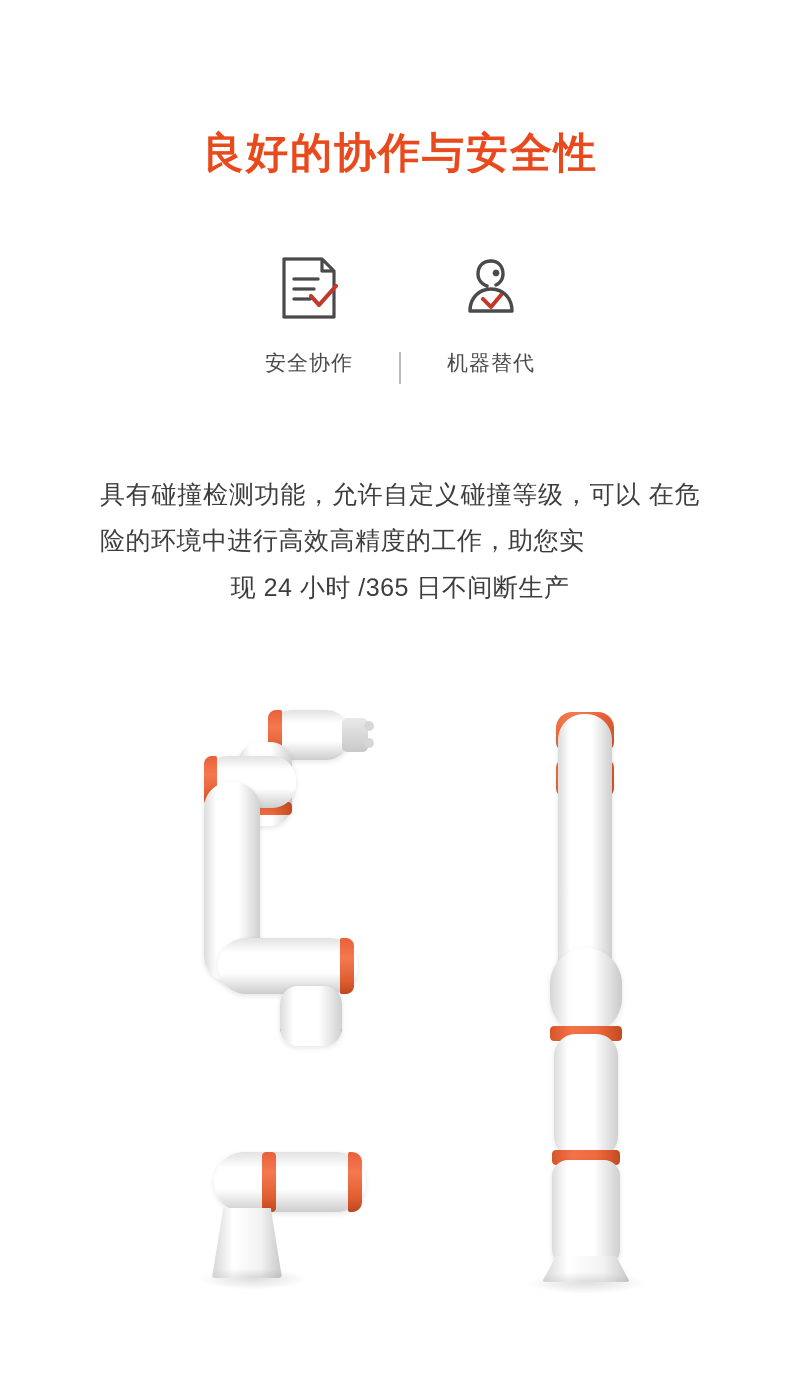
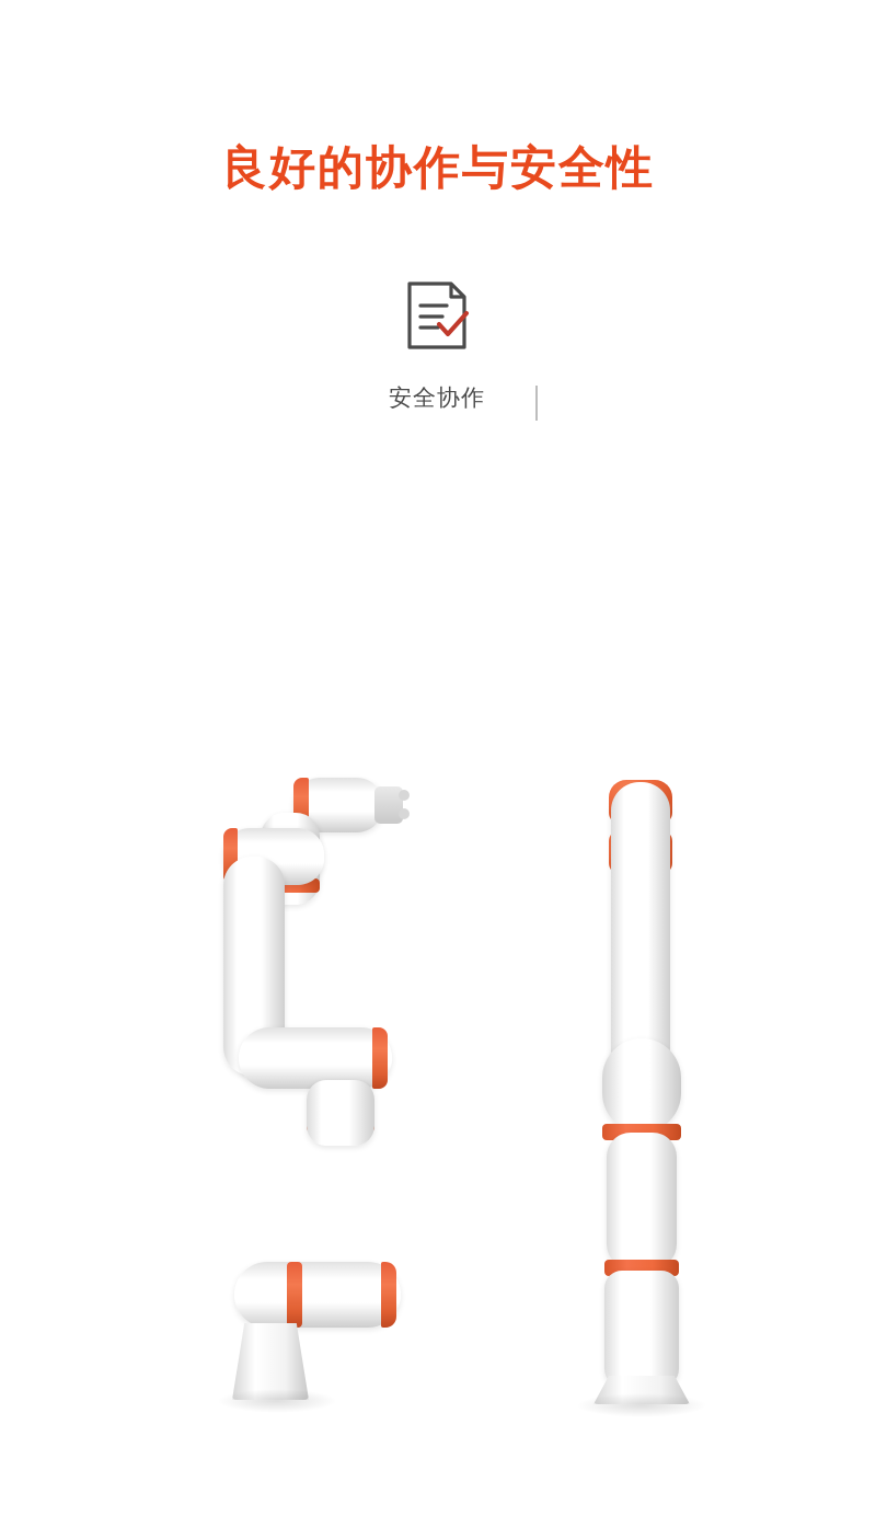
  良好的协作与安全性
  安全协作
- 机器替代
- 具有碰撞检测功能，允许自定义碰撞等级，可以 在危险的环境中进行高效高精度的工作，助您实
- 现 24 小时 /365 日不间断生产
